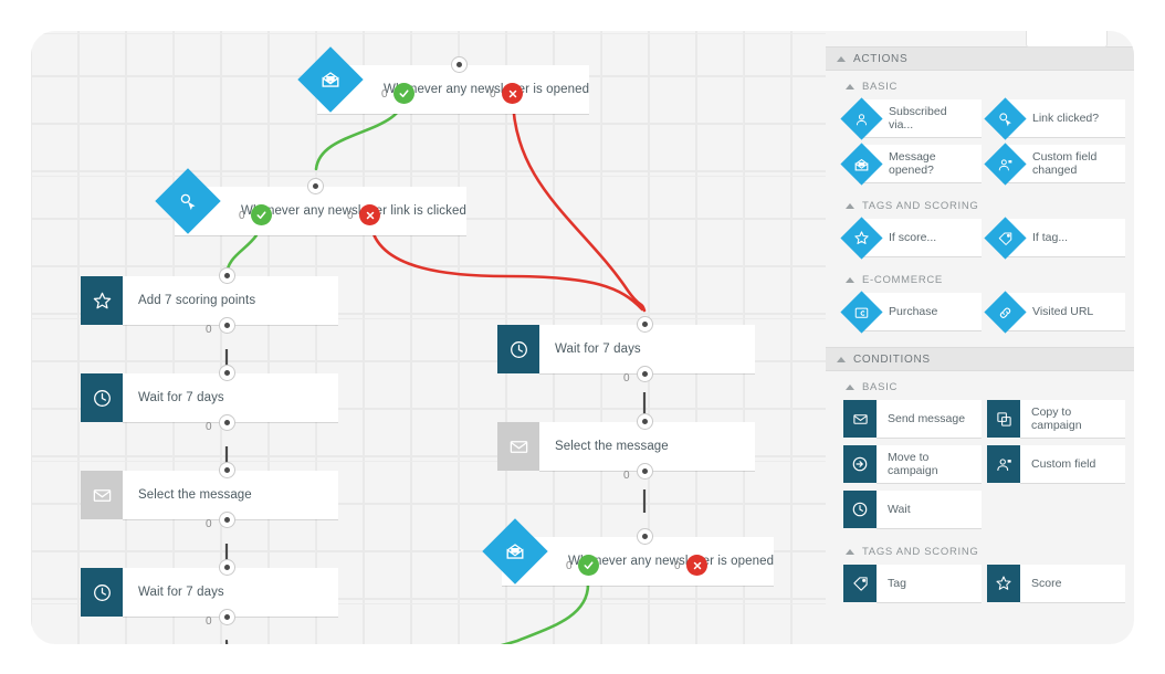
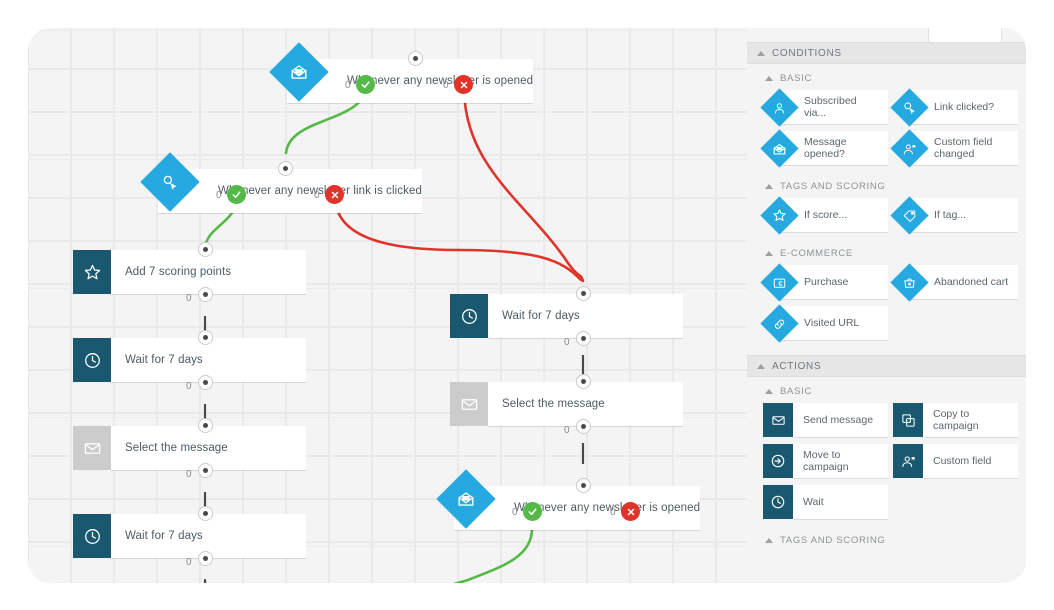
  Wever any newsr is opened
  0
  0
  Wever any newsr link is clicked
  0
  0
  Add 7 scoring points
  0
  Wait for 7 days
  0
  Select the message
  0
  Wait for 7 days
  0
  Wait for 7 days
  0
  Select the message
  0
  Wever any newsr is opened
  0
  0
- ACTIONS
+ CONDITIONS
  BASIC
  Subscribed
  via...
  Link clicked?
  Message
  opened?
  Custom field
  changed
  TAGS AND SCORING
  If score...
  If tag...
  E-COMMERCE
  Purchase
+ Abandoned cart
  Visited URL
- CONDITIONS
+ ACTIONS
  BASIC
  Send message
  Copy to
  campaign
  Move to
  campaign
  Custom field
  Wait
  TAGS AND SCORING
- Tag
- Score
